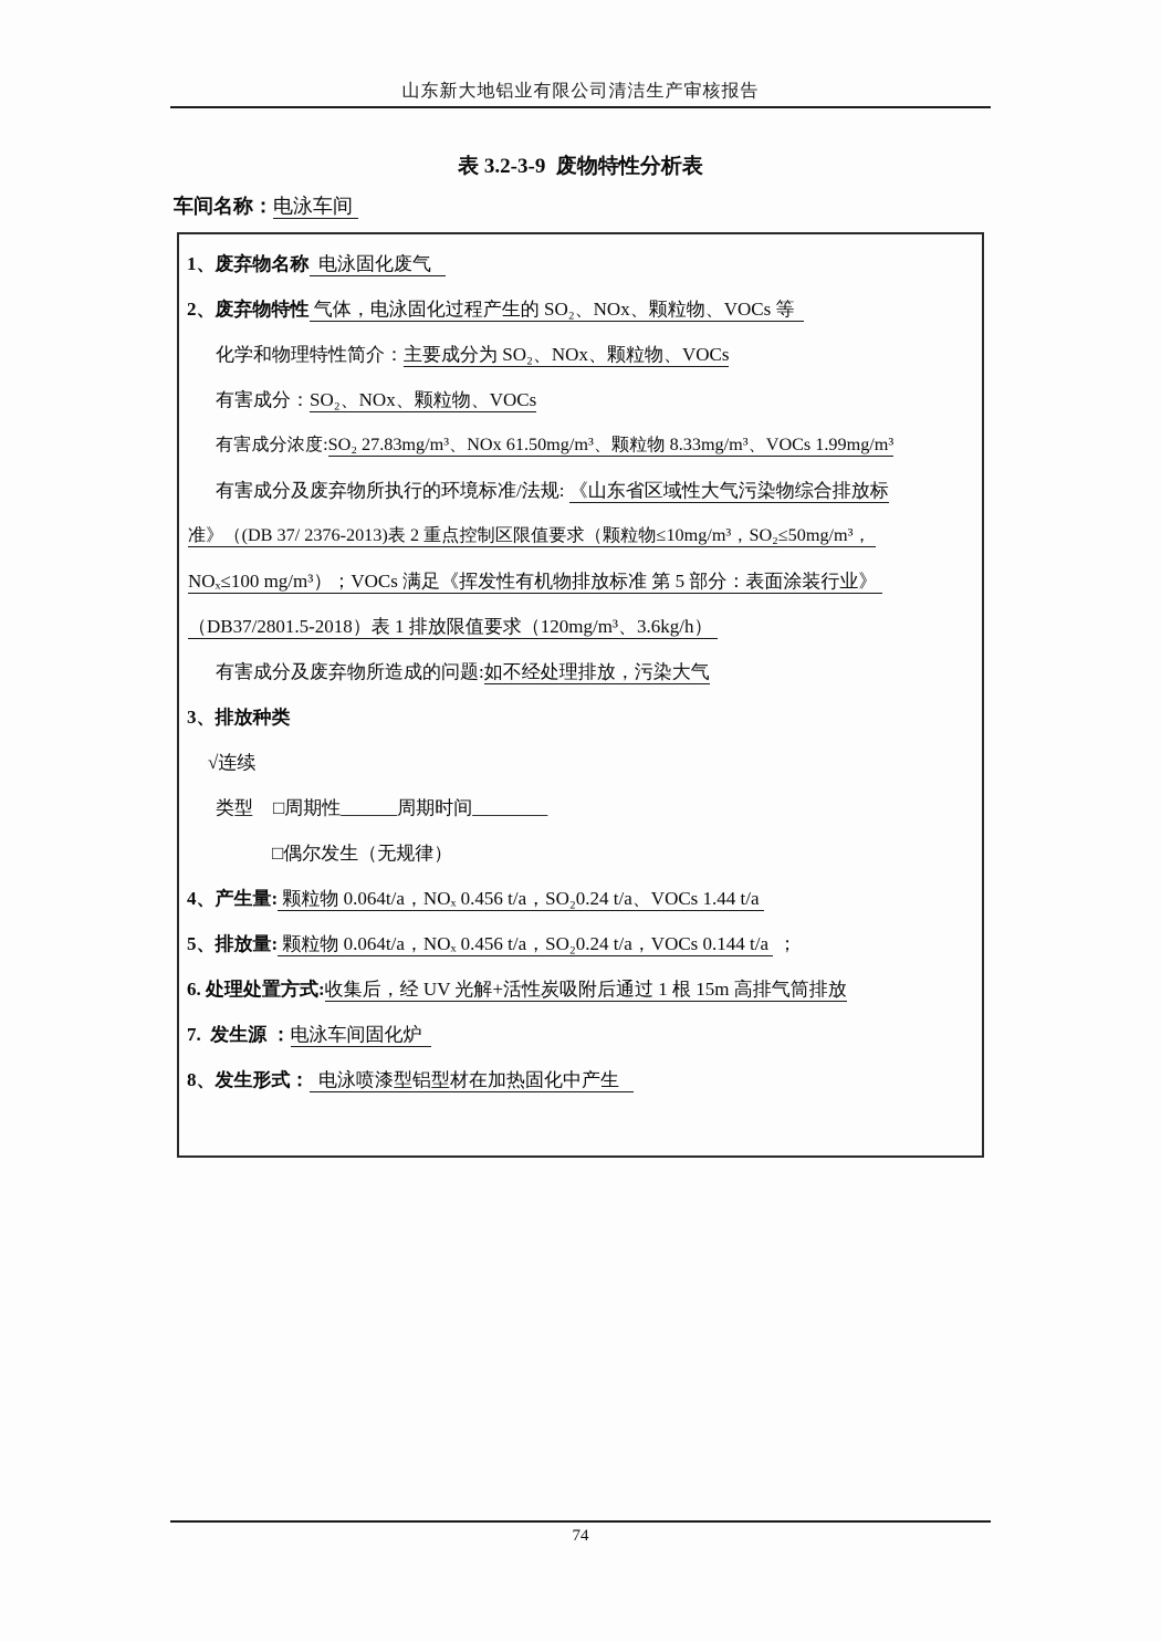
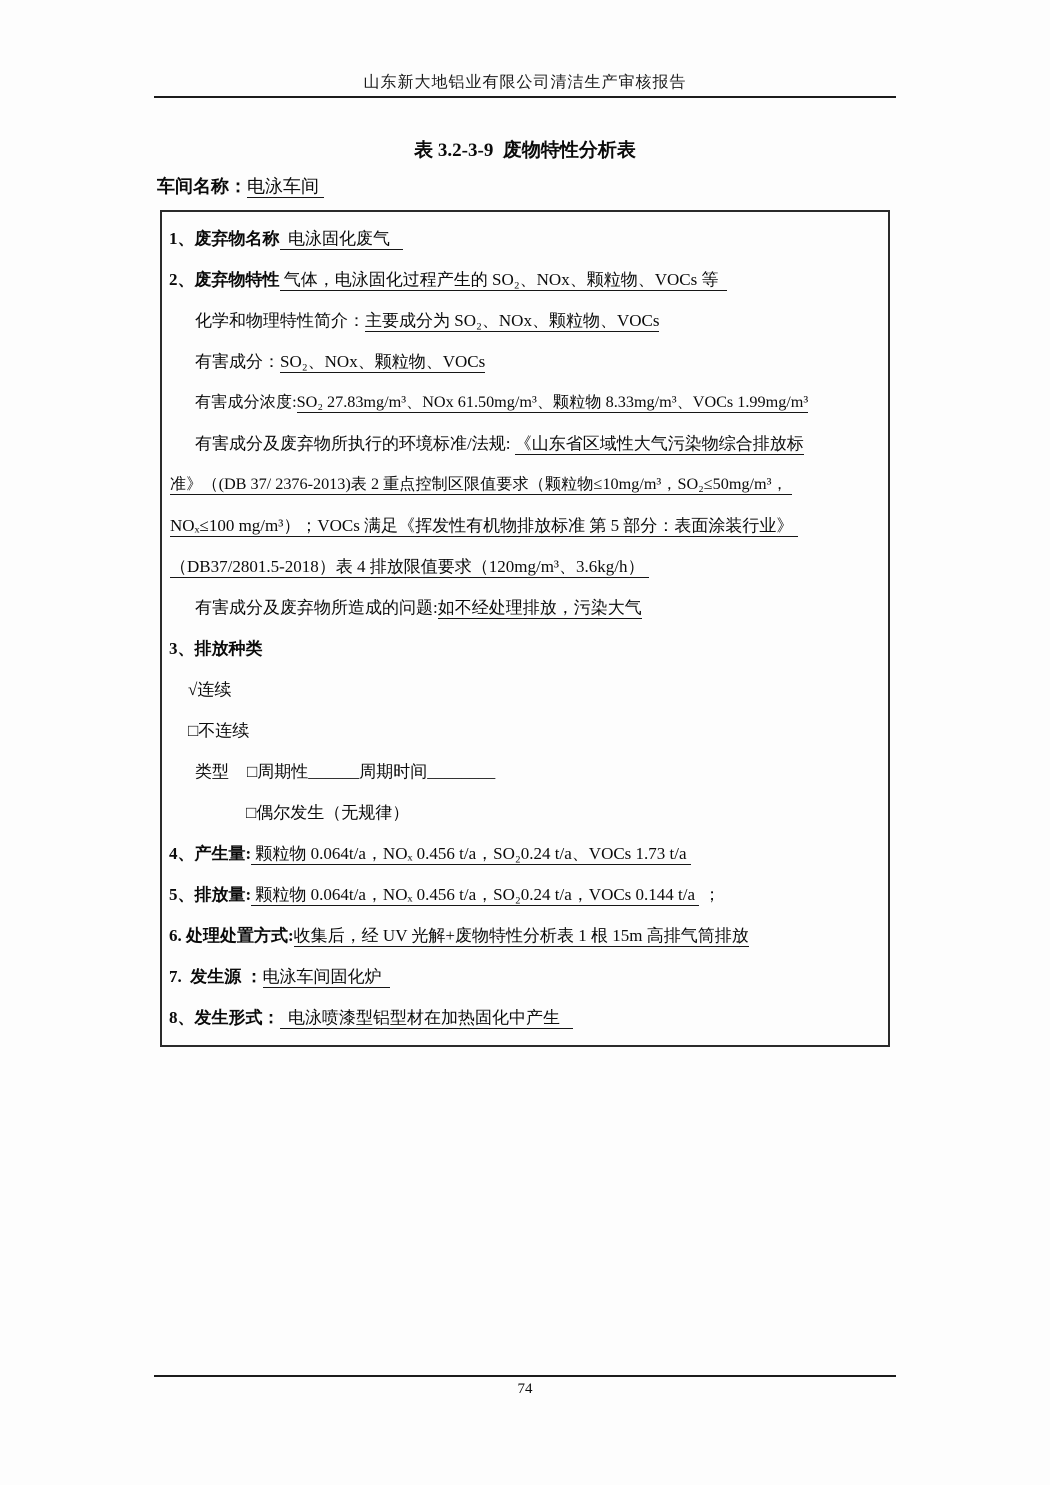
  山东新大地铝业有限公司清洁生产审核报告
  表 3.2-3-9 废物特性分析表
  车间名称：电泳车间
  1、废弃物名称 电泳固化废气
  2、废弃物特性 气体，电泳固化过程产生的 SO₂、NOx、颗粒物、VOCs 等
  化学和物理特性简介：主要成分为 SO₂、NOx、颗粒物、VOCs
  有害成分：SO₂、NOx、颗粒物、VOCs
  有害成分浓度:SO₂ 27.83mg/m³、NOx 61.50mg/m³、颗粒物 8.33mg/m³、VOCs 1.99mg/m³
  有害成分及废弃物所执行的环境标准/法规: 《山东省区域性大气污染物综合排放标
  准》（(DB 37/ 2376-2013)表 2 重点控制区限值要求（颗粒物≤10mg/m³，SO₂≤50mg/m³，
  NOₓ≤100 mg/m³）；VOCs 满足《挥发性有机物排放标准 第 5 部分：表面涂装行业》
- （DB37/2801.5-2018）表 1 排放限值要求（120mg/m³、3.6kg/h）
+ （DB37/2801.5-2018）表 4 排放限值要求（120mg/m³、3.6kg/h）
  有害成分及废弃物所造成的问题:如不经处理排放，污染大气
  3、排放种类
  √连续
+ □不连续
  类型 □周期性______周期时间________
  □偶尔发生（无规律）
- 4、产生量: 颗粒物 0.064t/a，NOₓ 0.456 t/a，SO₂0.24 t/a、VOCs 1.44 t/a
+ 4、产生量: 颗粒物 0.064t/a，NOₓ 0.456 t/a，SO₂0.24 t/a、VOCs 1.73 t/a
  5、排放量: 颗粒物 0.064t/a，NOₓ 0.456 t/a，SO₂0.24 t/a，VOCs 0.144 t/a ；
- 6. 处理处置方式:收集后，经 UV 光解+活性炭吸附后通过 1 根 15m 高排气筒排放
+ 6. 处理处置方式:收集后，经 UV 光解+废物特性分析表 1 根 15m 高排气筒排放
  7. 发生源 ：电泳车间固化炉
  8、发生形式： 电泳喷漆型铝型材在加热固化中产生
  74
